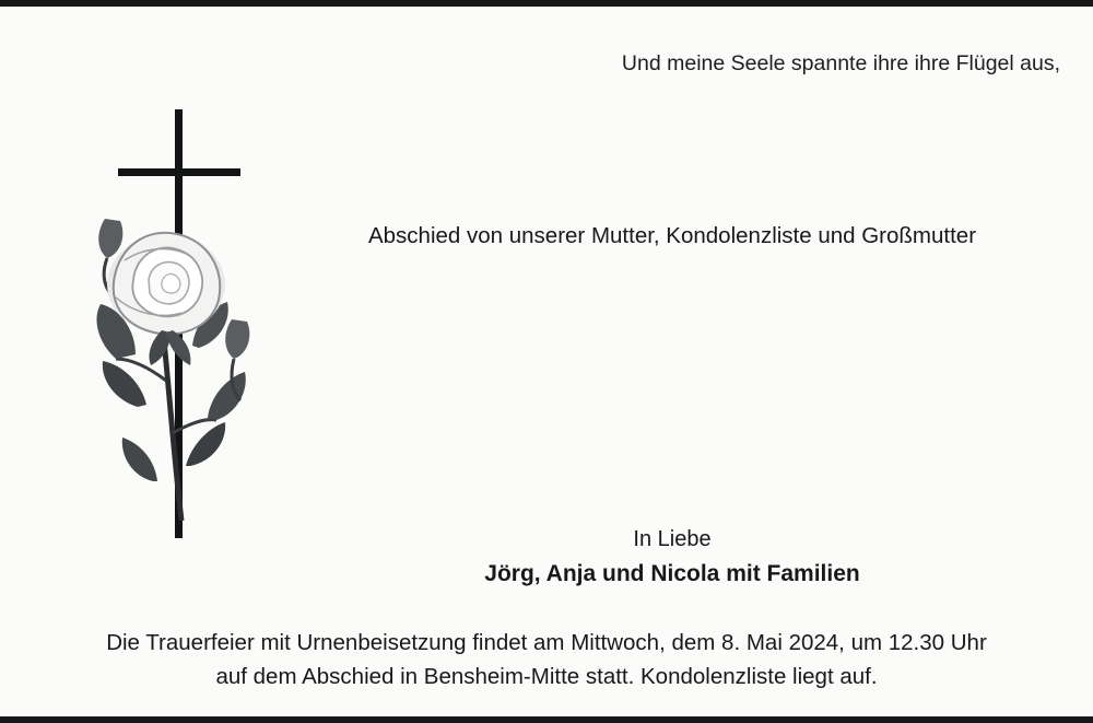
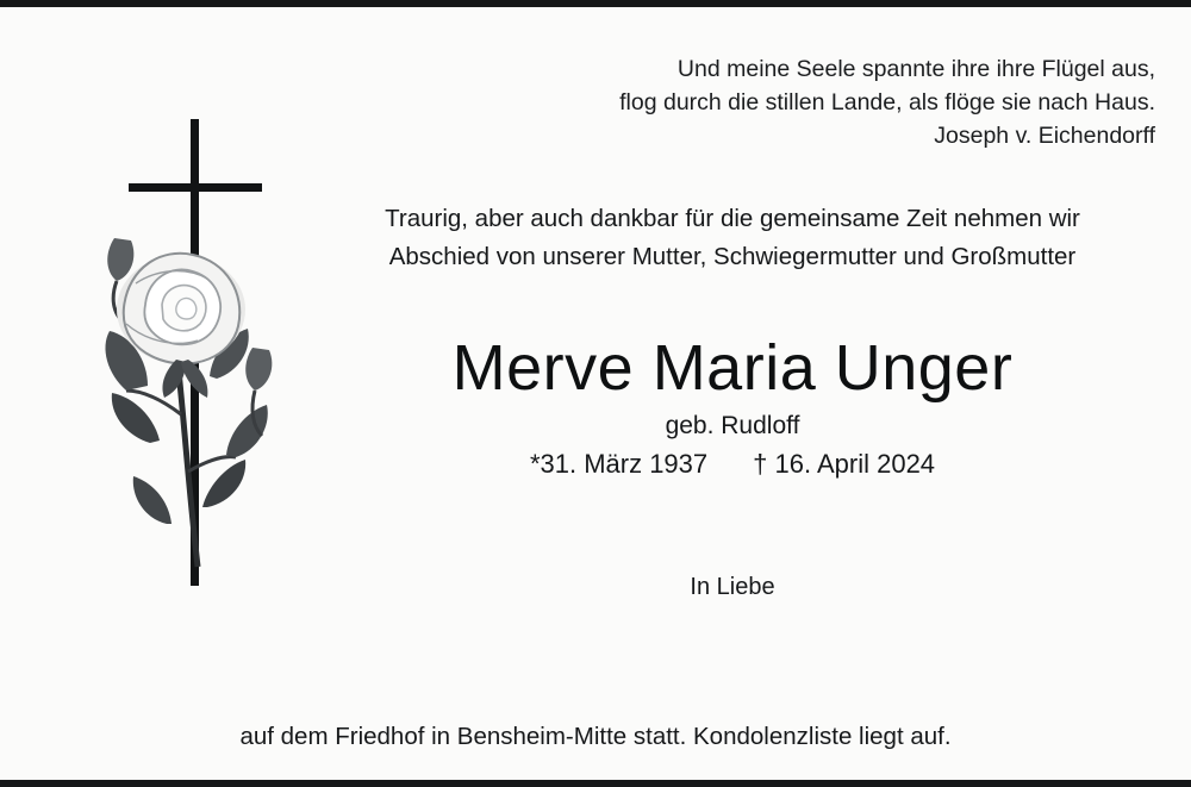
  Und meine Seele spannte ihre ihre Flügel aus,
+ flog durch die stillen Lande, als flöge sie nach Haus.
+ Joseph v. Eichendorff
+ Traurig, aber auch dankbar für die gemeinsame Zeit nehmen wir
- Abschied von unserer Mutter, Kondolenzliste und Großmutter
+ Abschied von unserer Mutter, Schwiegermutter und Großmutter
+ Merve Maria Unger
+ geb. Rudloff
+ *31. März 1937 † 16. April 2024
  In Liebe
- Jörg, Anja und Nicola mit Familien
- Die Trauerfeier mit Urnenbeisetzung findet am Mittwoch, dem 8. Mai 2024, um 12.30 Uhr
- auf dem Abschied in Bensheim-Mitte statt. Kondolenzliste liegt auf.
+ auf dem Friedhof in Bensheim-Mitte statt. Kondolenzliste liegt auf.
